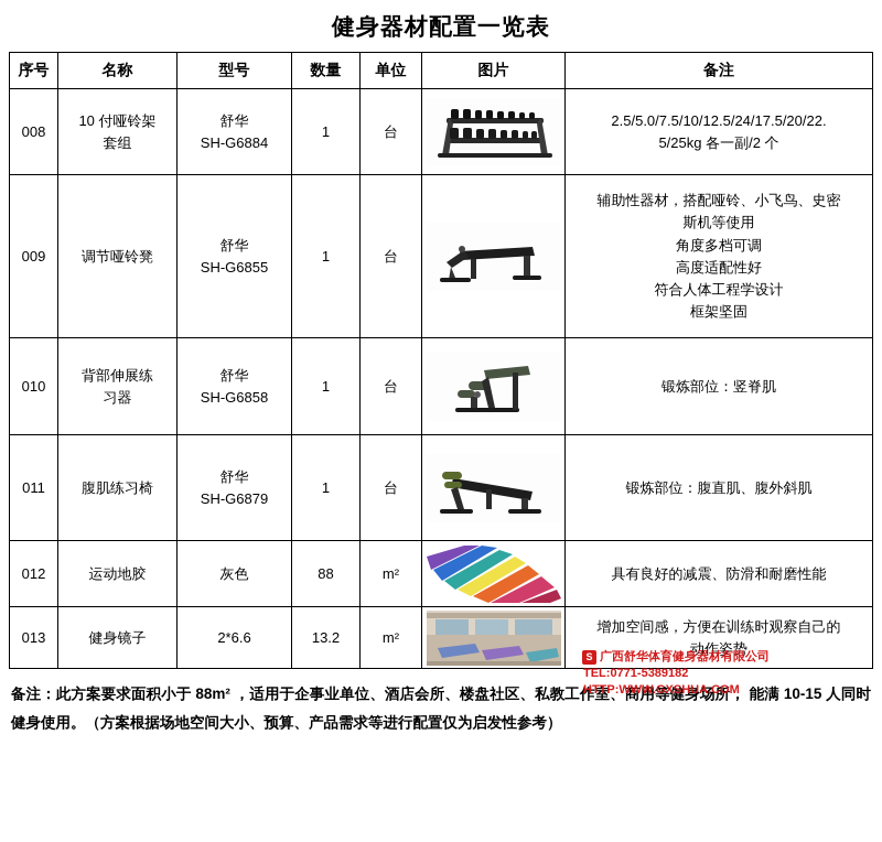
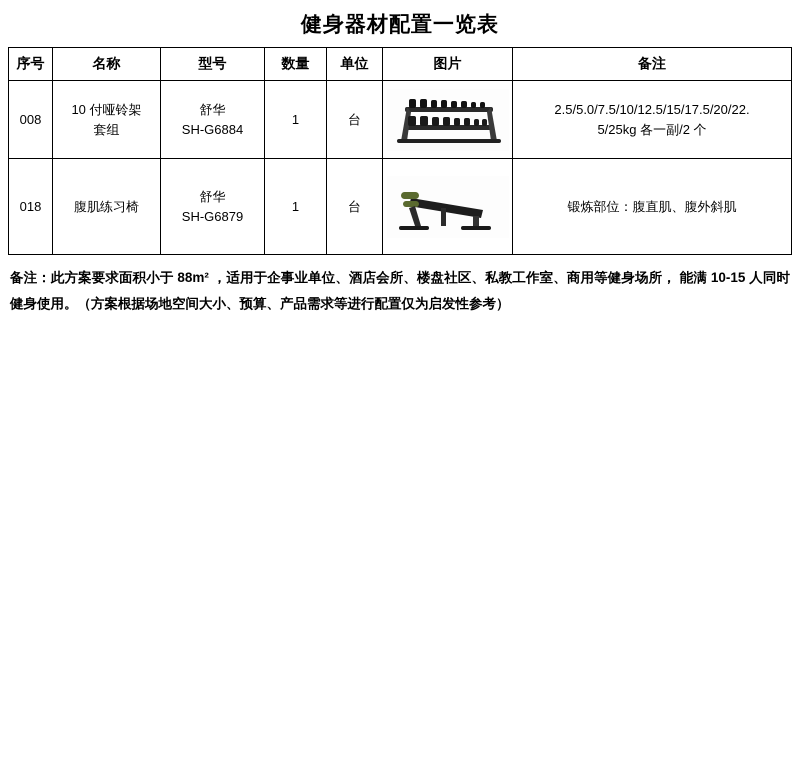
  健身器材配置一览表
  序号	名称	型号	数量	单位	图片	备注
- 008	10 付哑铃架 套组	舒华 SH-G6884	1	台		2.5/5.0/7.5/10/12.5/24/17.5/20/22. 5/25kg 各一副/2 个
+ 008	10 付哑铃架 套组	舒华 SH-G6884	1	台		2.5/5.0/7.5/10/12.5/15/17.5/20/22. 5/25kg 各一副/2 个
- 009	调节哑铃凳	舒华 SH-G6855	1	台		辅助性器材，搭配哑铃、小飞鸟、史密 斯机等使用 角度多档可调 高度适配性好 符合人体工程学设计 框架坚固
- 010	背部伸展练 习器	舒华 SH-G6858	1	台		锻炼部位：竖脊肌
- 011	腹肌练习椅	舒华 SH-G6879	1	台		锻炼部位：腹直肌、腹外斜肌
+ 018	腹肌练习椅	舒华 SH-G6879	1	台		锻炼部位：腹直肌、腹外斜肌
- 012	运动地胶	灰色	88	m²		具有良好的减震、防滑和耐磨性能
- 013	健身镜子	2*6.6	13.2	m²		增加空间感，方便在训练时观察自己的 动作姿势
- S
- 广西舒华体育健身器材有限公司
- TEL:0771-5389182
- HTTP:WWW.GXSHUA.COM
  备注：此方案要求面积小于 88m² ，适用于企事业单位、酒店会所、楼盘社区、私教工作室、商用等健身场所， 能满 10-15 人同时健身使用。（方案根据场地空间大小、预算、产品需求等进行配置仅为启发性参考）
